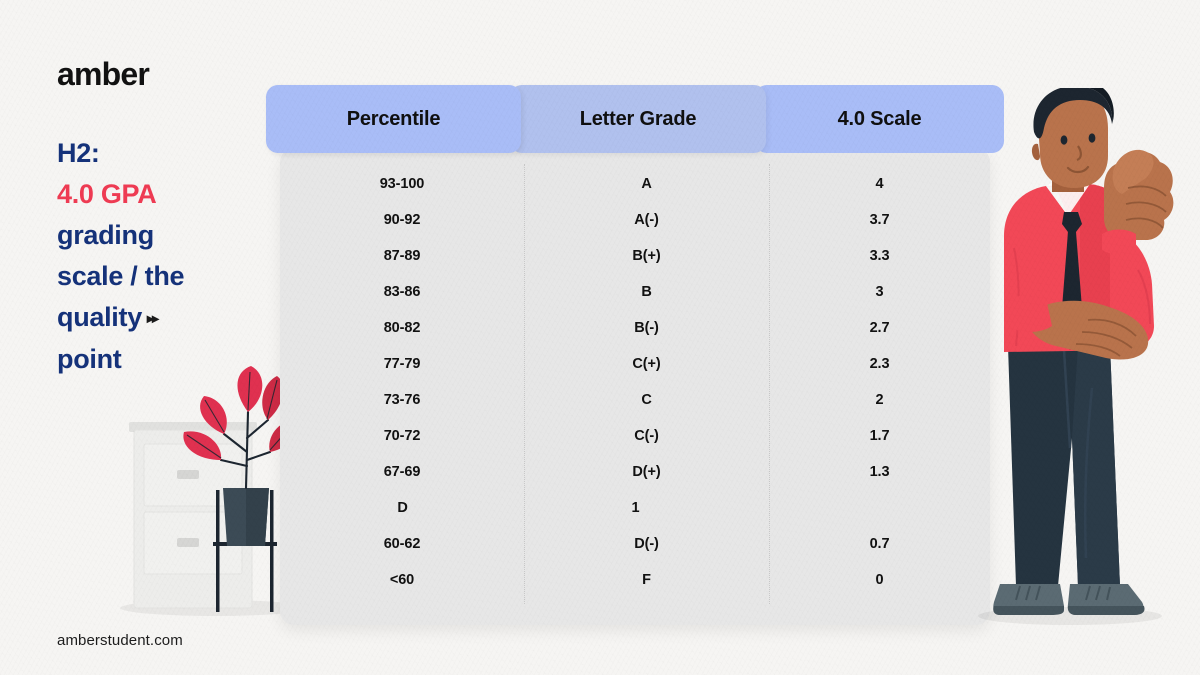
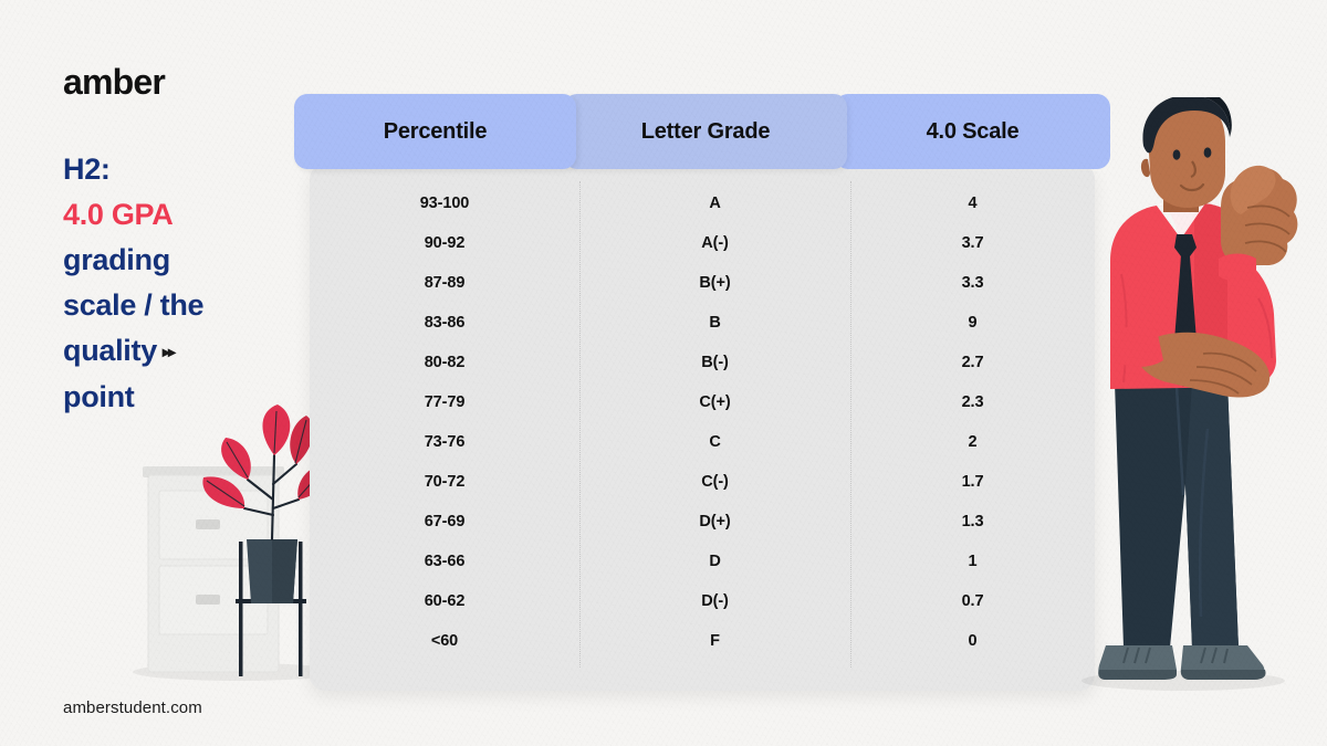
  amber
  H2:
  4.0 GPA
  grading
  scale / the
  quality ▸▸
  point
  amberstudent.com
  93-100
  A
  4
  90-92
  A(-)
  3.7
  87-89
  B(+)
  3.3
  83-86
  B
- 3
+ 9
  80-82
  B(-)
  2.7
  77-79
  C(+)
  2.3
  73-76
  C
  2
  70-72
  C(-)
  1.7
  67-69
  D(+)
  1.3
+ 63-66
  D
  1
  60-62
  D(-)
  0.7
  <60
  F
  0
  Percentile
  Letter Grade
  4.0 Scale
